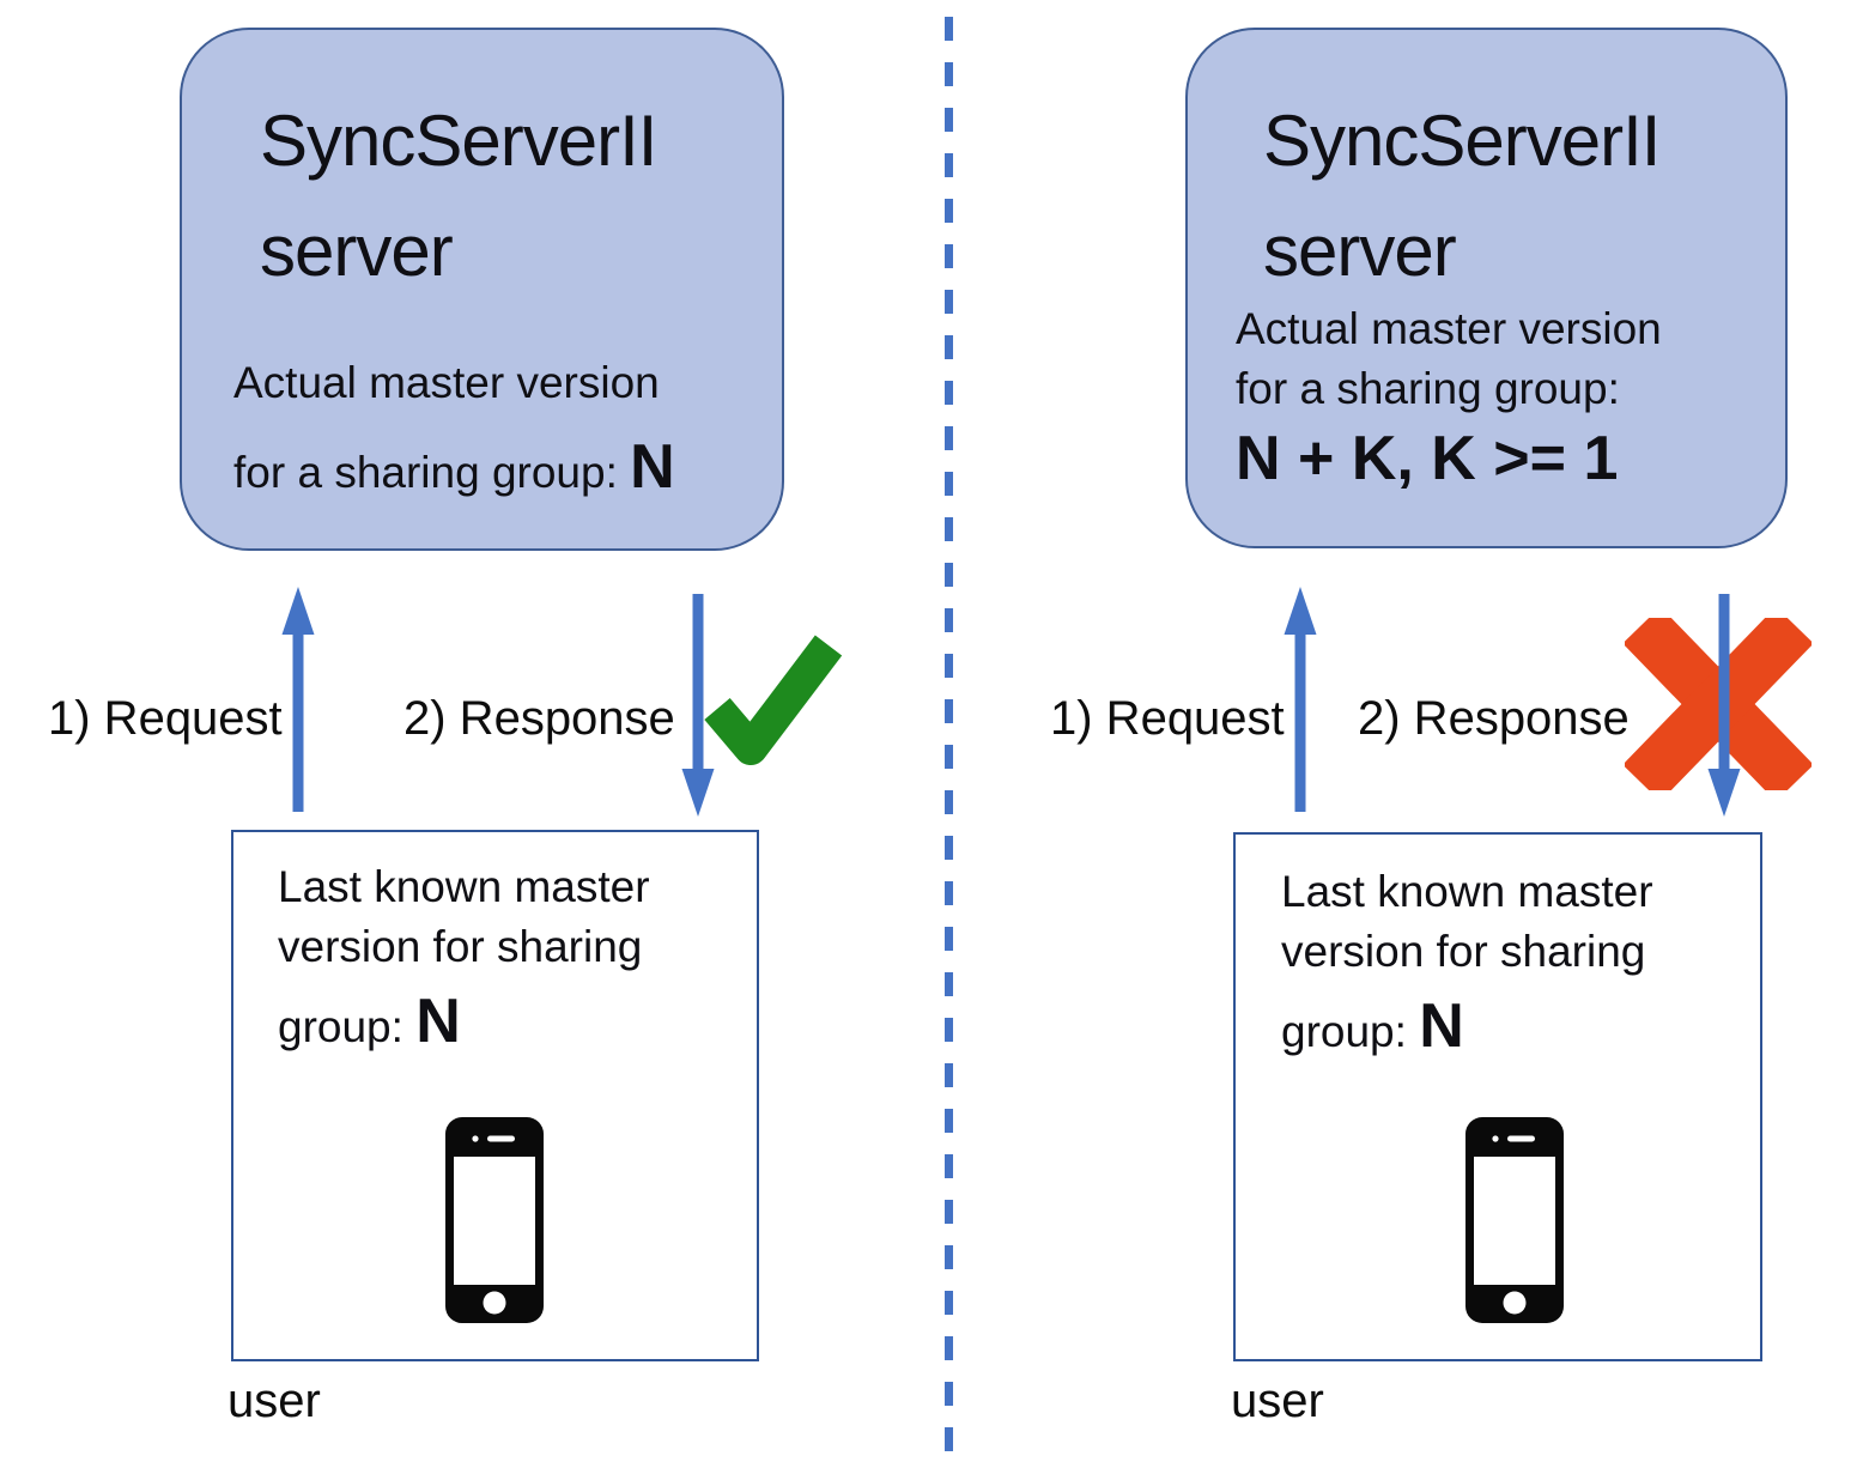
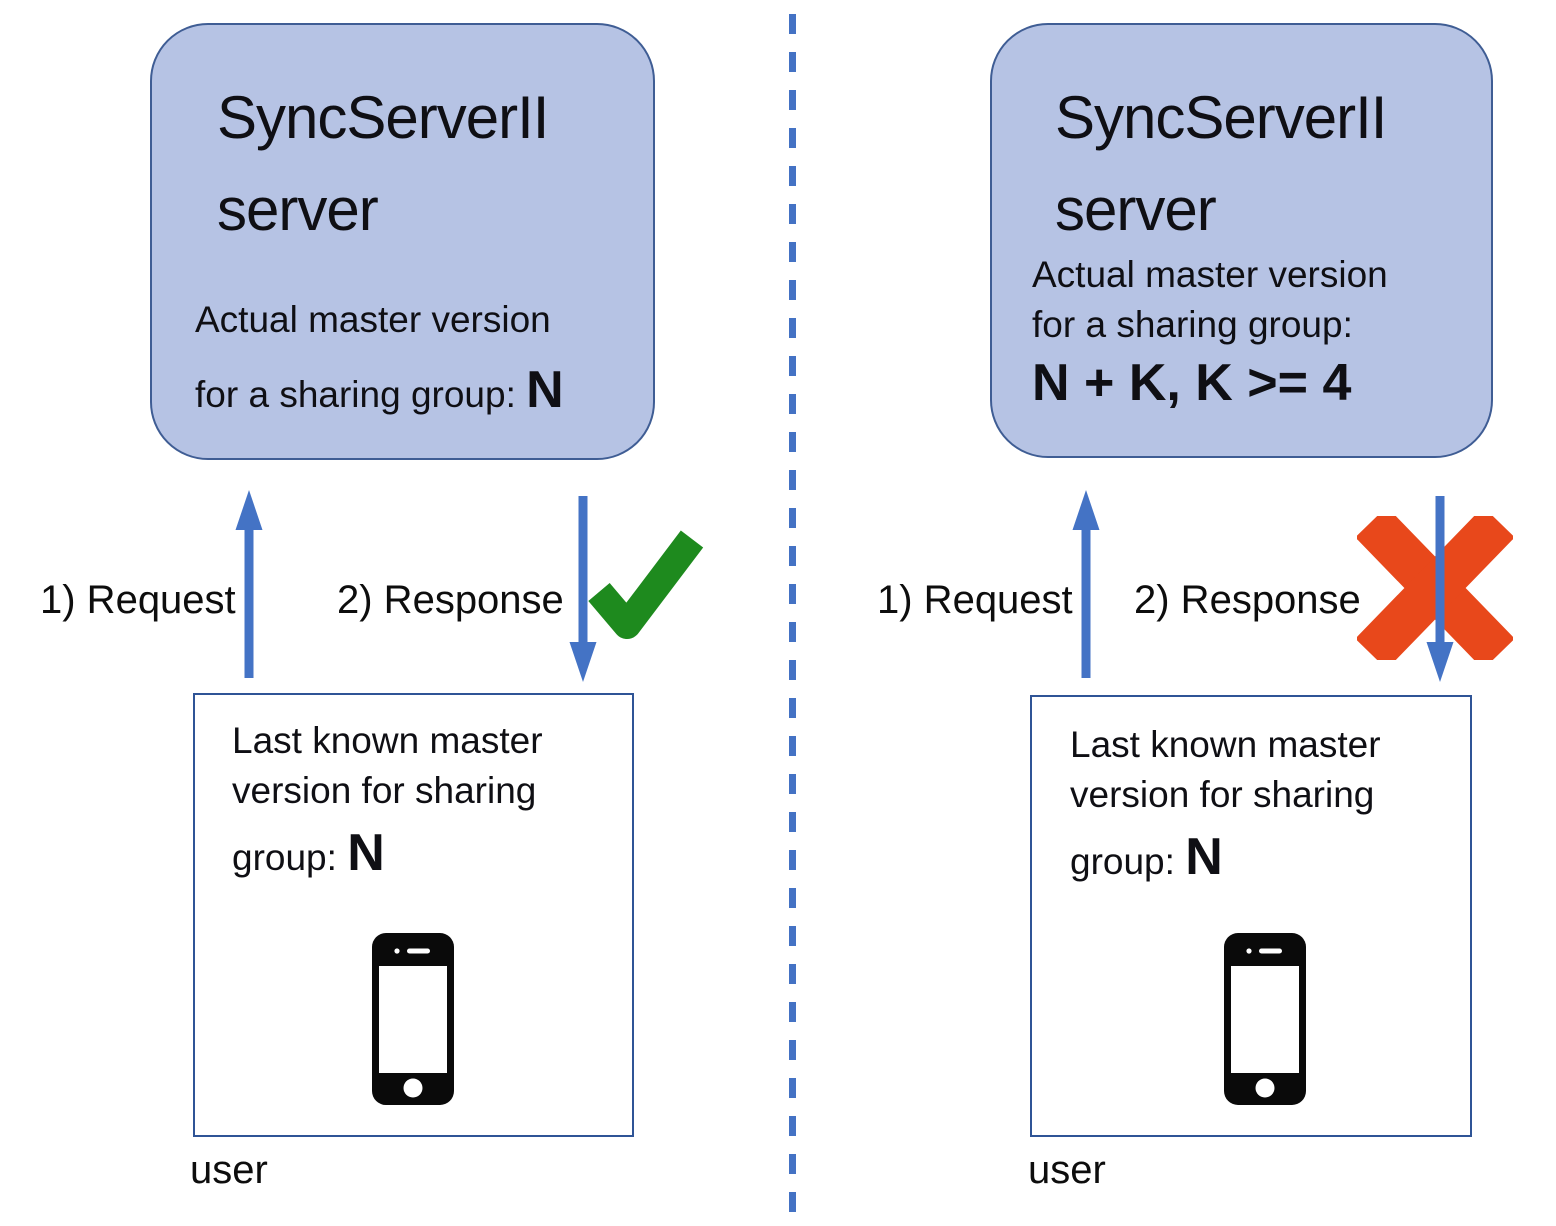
  SyncServerII
  server
  Actual master version
  for a sharing group: N
  1) Request
  2) Response
  Last known master
  version for sharing
  group: N
  user
  SyncServerII
  server
  Actual master version
  for a sharing group:
- N + K, K >= 1
+ N + K, K >= 4
  1) Request
  2) Response
  Last known master
  version for sharing
  group: N
  user
